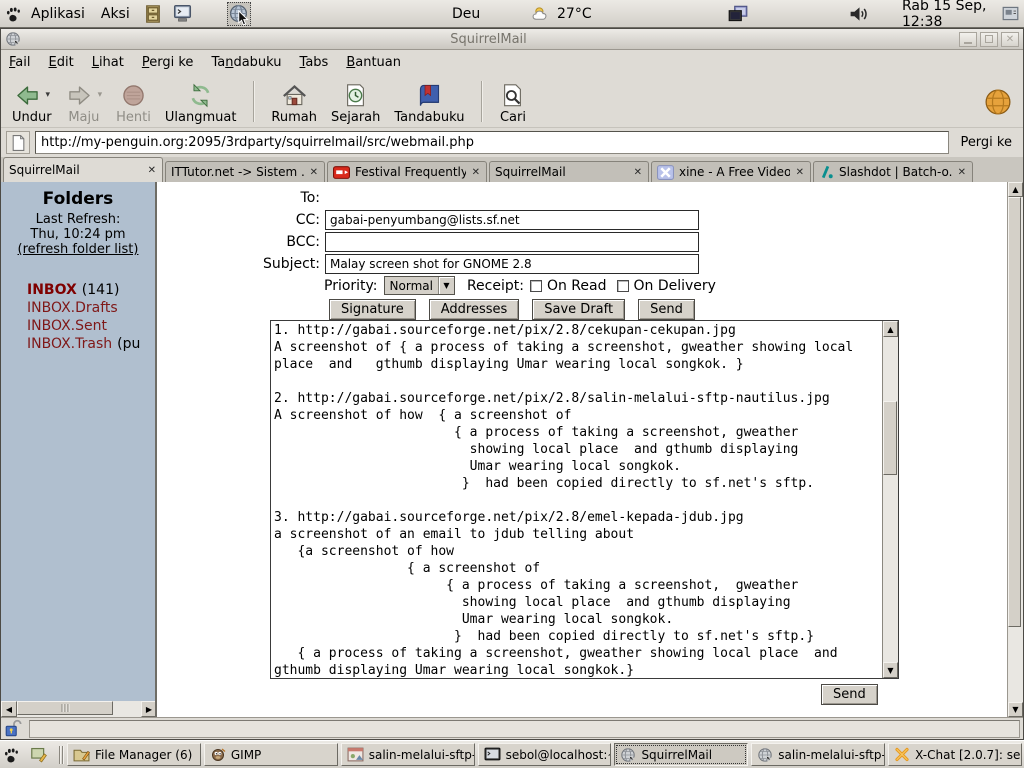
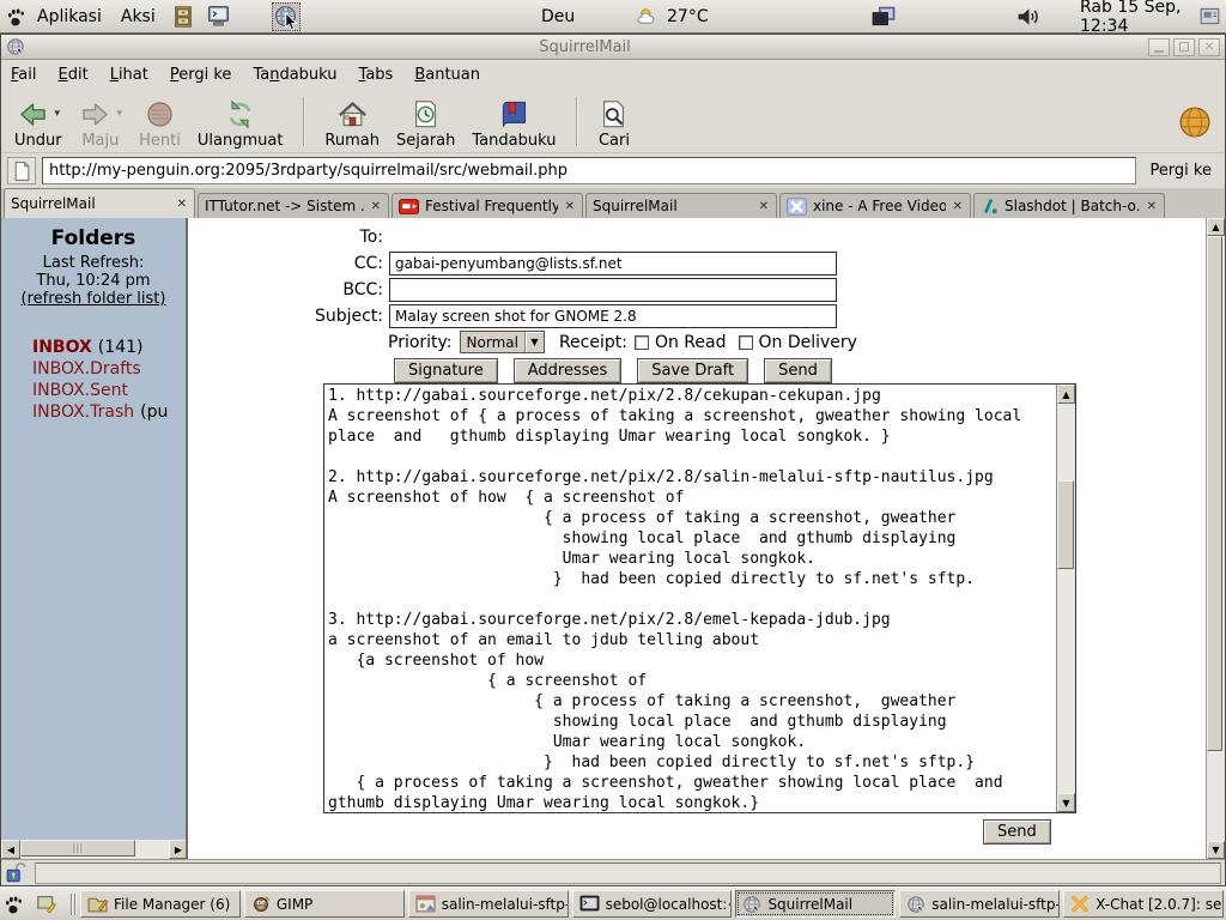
  Aplikasi
  Aksi
  Deu
  27°C
- Rab 15 Sep, 12:38
+ Rab 15 Sep, 12:34
  SquirrelMail
  ✕
  Fail
  Edit
  Lihat
  Pergi ke
  Tandabuku
  Tabs
  Bantuan
  ▾
  Undur
  ▾
  Maju
  Henti
  Ulangmuat
  Rumah
  Sejarah
  Tandabuku
  Cari
  http://my-penguin.org:2095/3rdparty/squirrelmail/src/webmail.php
  Pergi ke
  SquirrelMail
  ✕
  ITTutor.net -> Sistem .
  ✕
  Festival Frequently
  ✕
  SquirrelMail
  ✕
  xine - A Free Video
  ✕
  Slashdot | Batch-o.
  ✕
  Folders
  Last Refresh:
  Thu, 10:24 pm
  (refresh folder list)
  INBOX (141)
  INBOX.Drafts
  INBOX.Sent
  INBOX.Trash (pu
  ◀
  ▶
  To:
  CC:
  gabai-penyumbang@lists.sf.net
  BCC:
  Subject:
  Malay screen shot for GNOME 2.8
  Priority:
  Normal
  ▼
  Receipt:
  On Read
  On Delivery
  Signature
  Addresses
  Save Draft
  Send
  1. http://gabai.sourceforge.net/pix/2.8/cekupan-cekupan.jpg
  A screenshot of { a process of taking a screenshot, gweather showing local
  place and gthumb displaying Umar wearing local songkok. }
  2. http://gabai.sourceforge.net/pix/2.8/salin-melalui-sftp-nautilus.jpg
  A screenshot of how { a screenshot of
  { a process of taking a screenshot, gweather
  showing local place and gthumb displaying
  Umar wearing local songkok.
  } had been copied directly to sf.net's sftp.
  3. http://gabai.sourceforge.net/pix/2.8/emel-kepada-jdub.jpg
  a screenshot of an email to jdub telling about
  {a screenshot of how
  { a screenshot of
  { a process of taking a screenshot, gweather
  showing local place and gthumb displaying
  Umar wearing local songkok.
  } had been copied directly to sf.net's sftp.}
  { a process of taking a screenshot, gweather showing local place and
  gthumb displaying Umar wearing local songkok.}
  ▲
  ▼
  Send
  ▲
  ▼
  File Manager (6)
  GIMP
  salin-melalui-sftp
  sebol@localhost:
  SquirrelMail
  salin-melalui-sftp-
  X-Chat [2.0.7]: se
